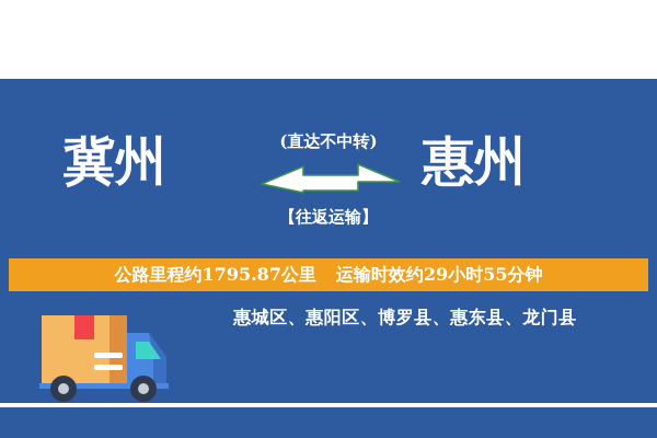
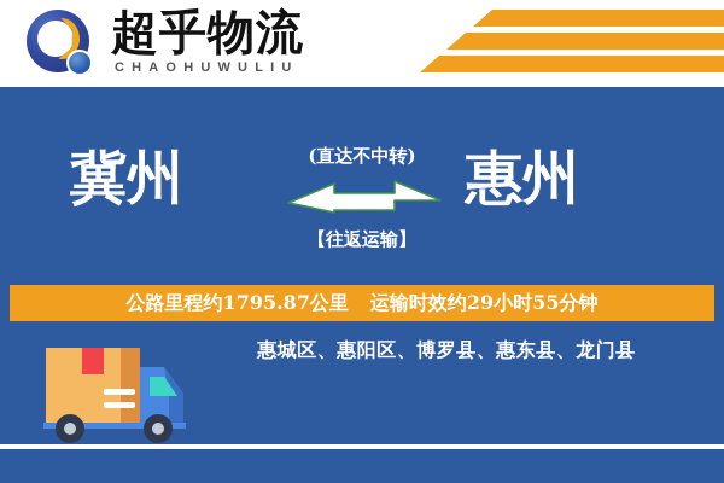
+ 超乎物流
+ CHAOHUWULIU
  冀州
  惠州
  (直达不中转)
  【往返运输】
  公路里程约1795.87公里
  运输时效约29小时55分钟
  惠城区、惠阳区、博罗县、惠东县、龙门县
